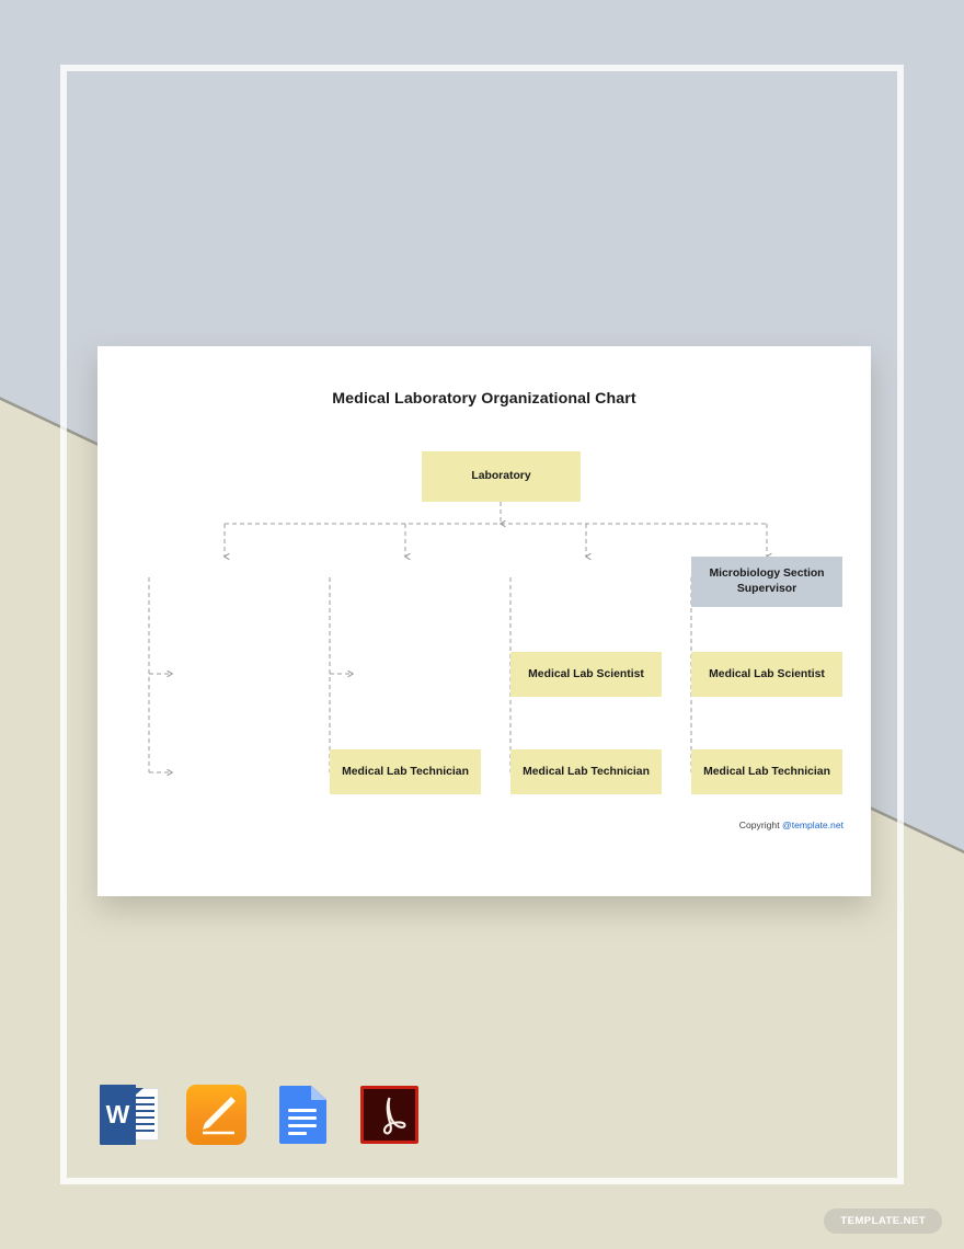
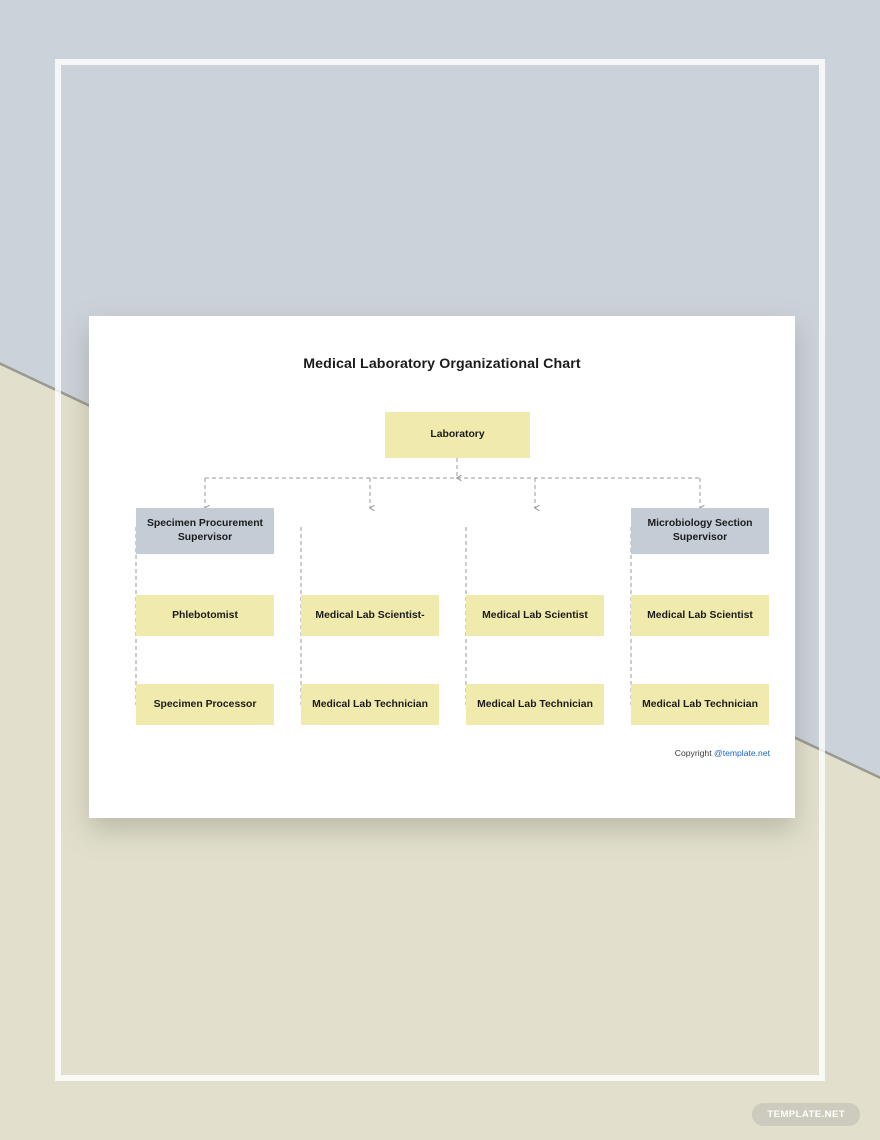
  Medical Laboratory Organizational Chart
  Laboratory
+ Specimen Procurement Supervisor
  Microbiology Section Supervisor
+ Phlebotomist
+ Medical Lab Scientist-
  Medical Lab Scientist
  Medical Lab Scientist
+ Specimen Processor
  Medical Lab Technician
  Medical Lab Technician
  Medical Lab Technician
  Copyright @template.net
- W
  TEMPLATE.NET
